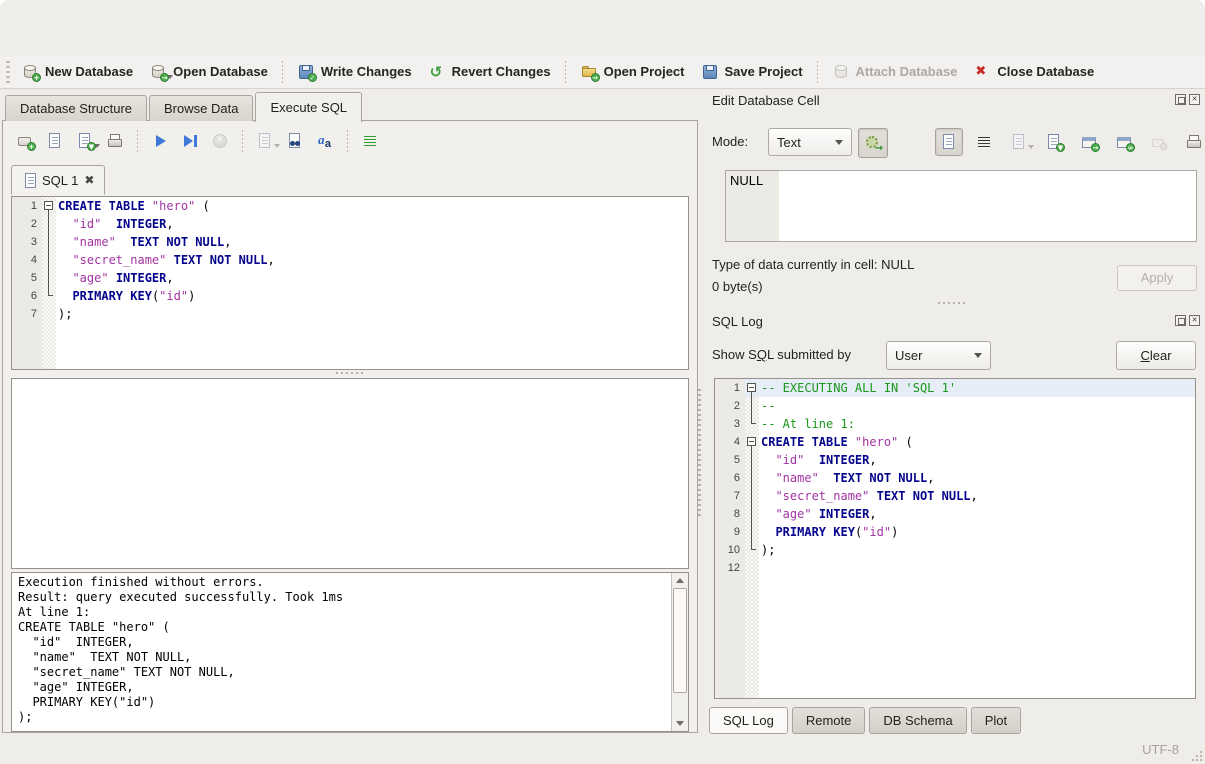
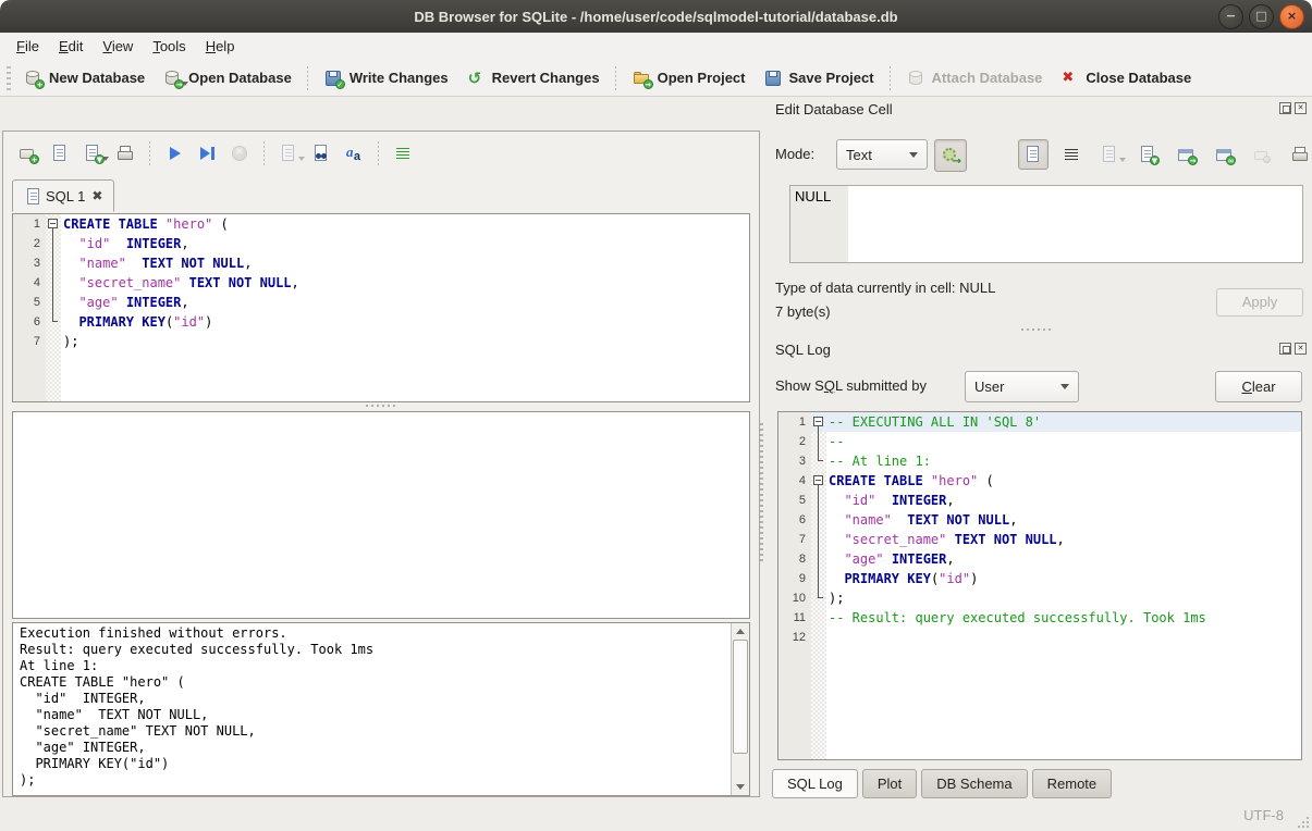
+ DB Browser for SQLite - /home/user/code/sqlmodel-tutorial/database.db
+ −
+ □
+ ×
+ File
+ Edit
+ View
+ Tools
+ Help
  +
  New Database
  →
  Open Database
  ✓
  Write Changes
  Revert Changes
  →
  Open Project
  Save Project
  Attach Database
  Close Database
- Database Structure
- Browse Data
- Execute SQL
  +
  ▼
  SQL 1
  ✖
  1
  CREATE TABLE "hero" (
  2
  "id" INTEGER,
  3
  "name" TEXT NOT NULL,
  4
  "secret_name" TEXT NOT NULL,
  5
  "age" INTEGER,
  6
  PRIMARY KEY("id")
  7
  );
  Execution finished without errors.
  Result: query executed successfully. Took 1ms
  At line 1:
  CREATE TABLE "hero" (
  "id" INTEGER,
  "name" TEXT NOT NULL,
  "secret_name" TEXT NOT NULL,
  "age" INTEGER,
  PRIMARY KEY("id")
  );
  Edit Database Cell
  Mode:
  Text
  ▼
  →
  ∞
  NULL
  Type of data currently in cell: NULL
- 0 byte(s)
+ 7 byte(s)
  Apply
  SQL Log
  Show SQL submitted by
  User
  Clear
  1
- -- EXECUTING ALL IN 'SQL 1'
+ -- EXECUTING ALL IN 'SQL 8'
  2
  --
  3
  -- At line 1:
  4
  CREATE TABLE "hero" (
  5
  "id" INTEGER,
  6
  "name" TEXT NOT NULL,
  7
  "secret_name" TEXT NOT NULL,
  8
  "age" INTEGER,
  9
  PRIMARY KEY("id")
  10
  );
+ 11
+ -- Result: query executed successfully. Took 1ms
  12
  SQL Log
- Remote
+ Plot
  DB Schema
- Plot
+ Remote
  UTF-8
